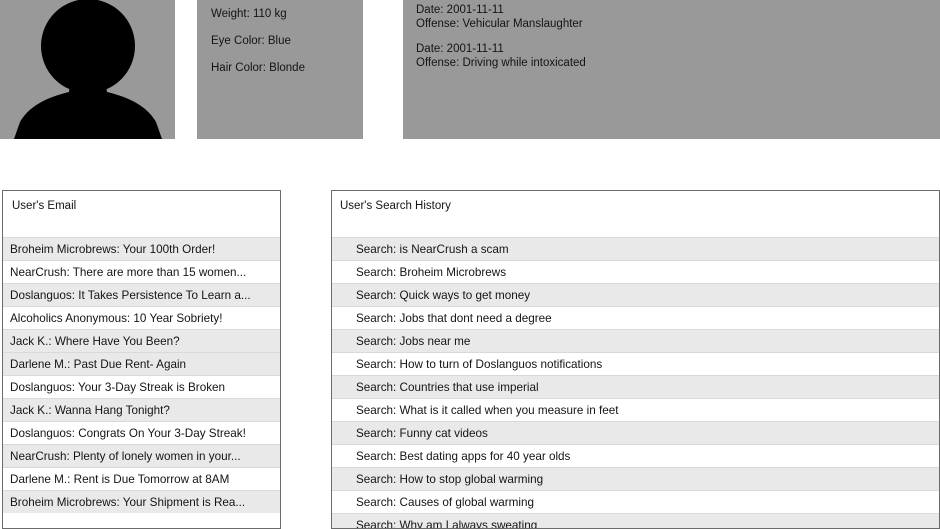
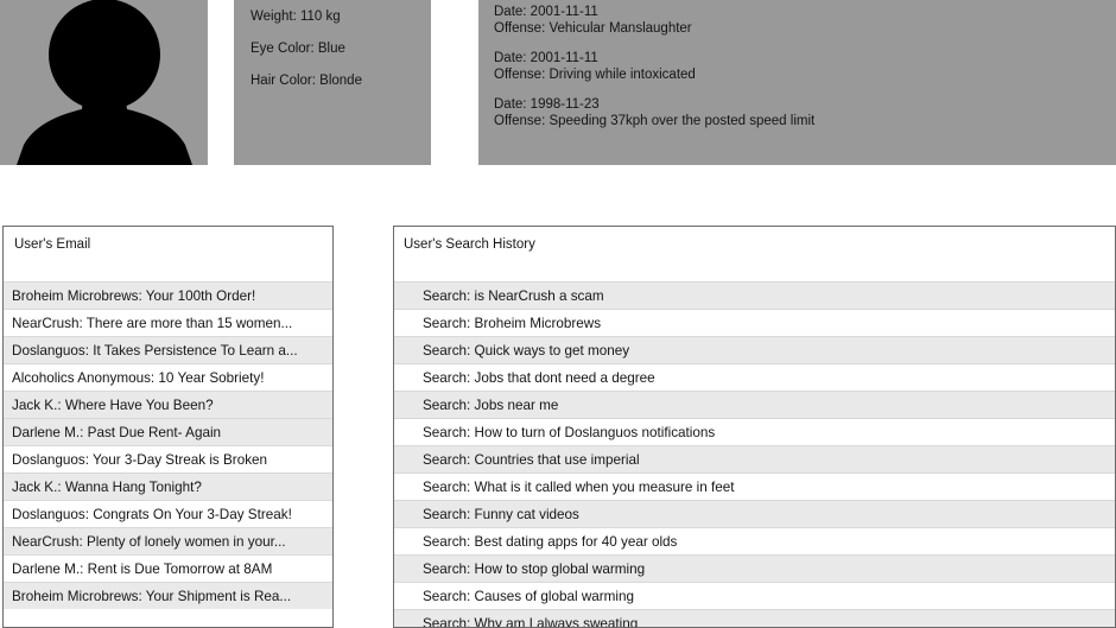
  Weight: 110 kg
  Eye Color: Blue
  Hair Color: Blonde
  Date: 2001-11-11
  Offense: Vehicular Manslaughter
  Date: 2001-11-11
  Offense: Driving while intoxicated
+ Date: 1998-11-23
+ Offense: Speeding 37kph over the posted speed limit
  User's Email
  Broheim Microbrews: Your 100th Order!
  NearCrush: There are more than 15 women...
  Doslanguos: It Takes Persistence To Learn a...
  Alcoholics Anonymous: 10 Year Sobriety!
  Jack K.: Where Have You Been?
  Darlene M.: Past Due Rent- Again
  Doslanguos: Your 3-Day Streak is Broken
  Jack K.: Wanna Hang Tonight?
  Doslanguos: Congrats On Your 3-Day Streak!
  NearCrush: Plenty of lonely women in your...
  Darlene M.: Rent is Due Tomorrow at 8AM
  Broheim Microbrews: Your Shipment is Rea...
  User's Search History
  Search: is NearCrush a scam
  Search: Broheim Microbrews
  Search: Quick ways to get money
  Search: Jobs that dont need a degree
  Search: Jobs near me
  Search: How to turn of Doslanguos notifications
  Search: Countries that use imperial
  Search: What is it called when you measure in feet
  Search: Funny cat videos
  Search: Best dating apps for 40 year olds
  Search: How to stop global warming
  Search: Causes of global warming
  Search: Why am I always sweating
